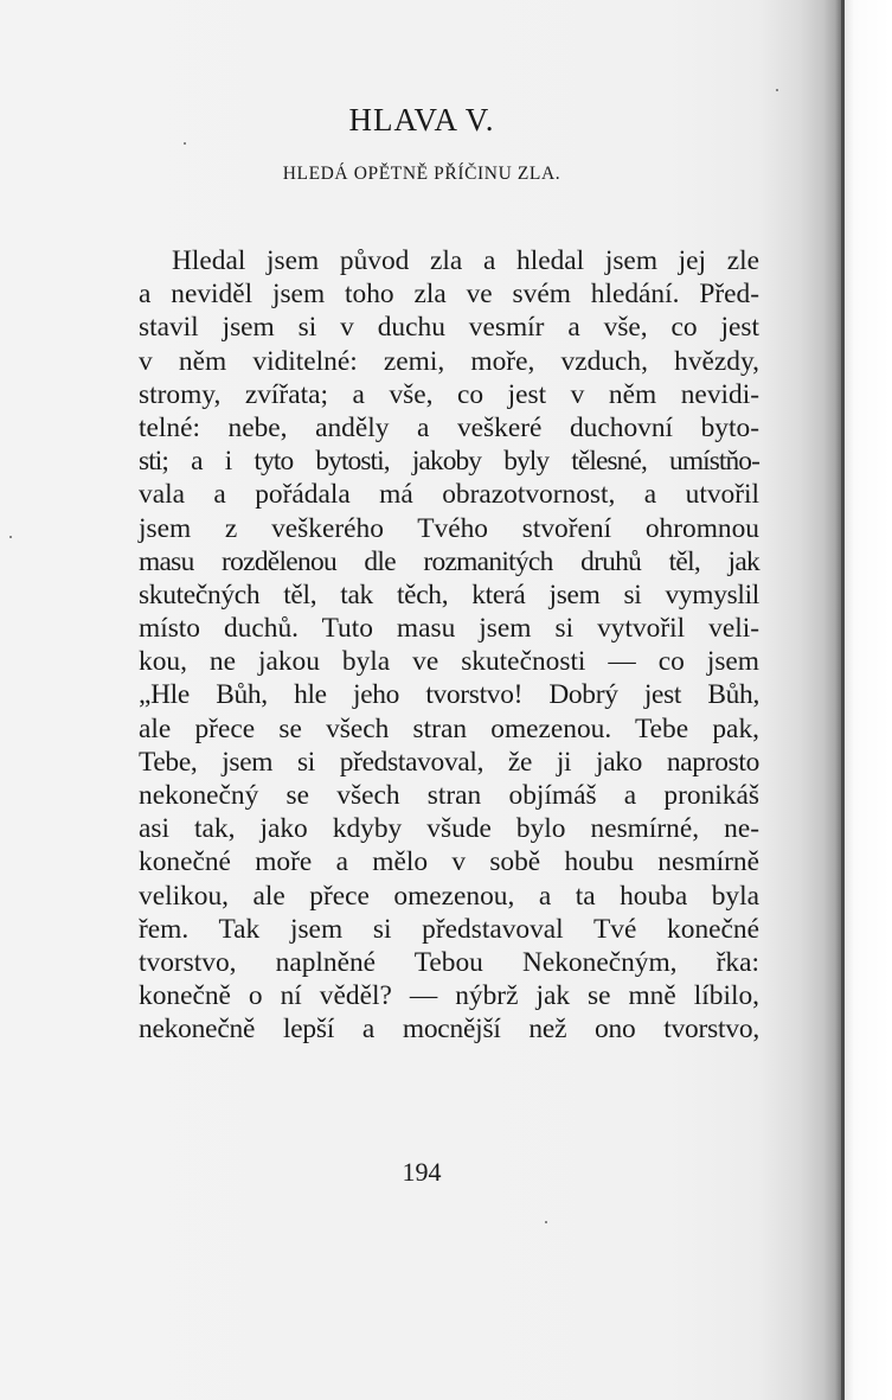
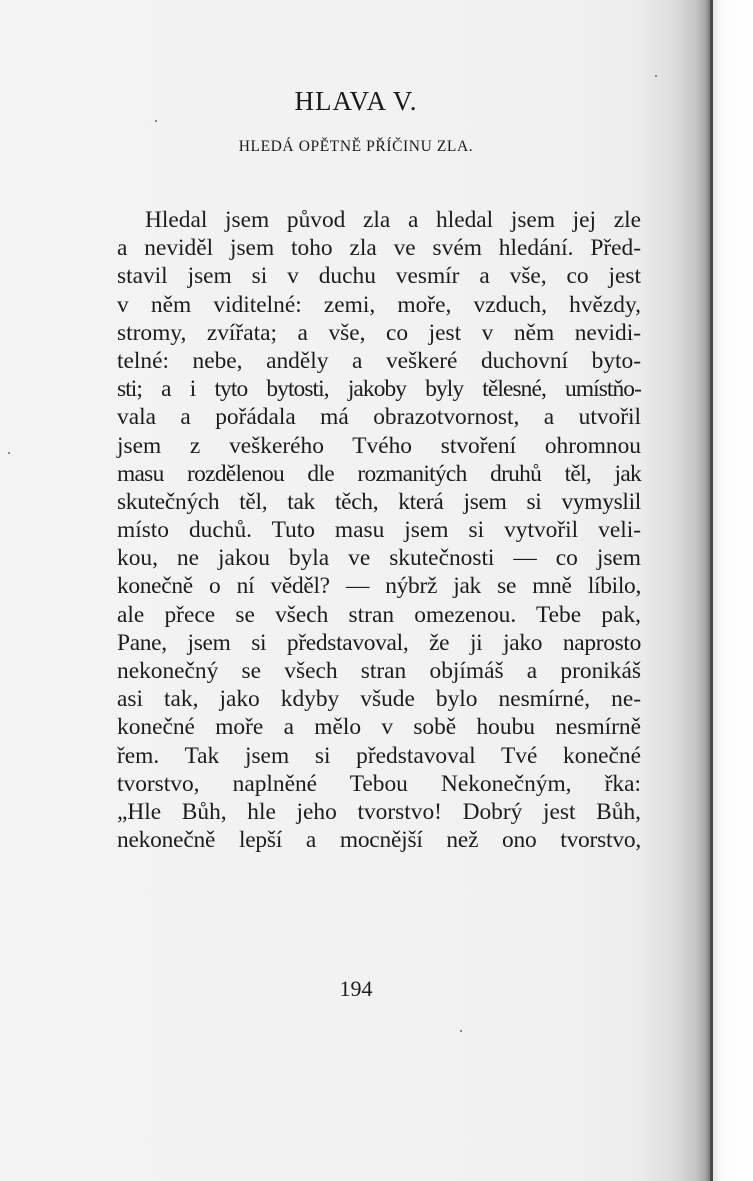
  HLAVA V.
  HLEDÁ OPĚTNĚ PŘÍČINU ZLA.
  Hledal jsem původ zla a hledal jsem jej zle
  a neviděl jsem toho zla ve svém hledání. Před-
  stavil jsem si v duchu vesmír a vše, co jest
  v něm viditelné: zemi, moře, vzduch, hvězdy,
  stromy, zvířata; a vše, co jest v něm nevidi-
  telné: nebe, anděly a veškeré duchovní byto-
  sti; a i tyto bytosti, jakoby byly tělesné, umístňo-
  vala a pořádala má obrazotvornost, a utvořil
  jsem z veškerého Tvého stvoření ohromnou
  masu rozdělenou dle rozmanitých druhů těl, jak
  skutečných těl, tak těch, která jsem si vymyslil
  místo duchů. Tuto masu jsem si vytvořil veli-
  kou, ne jakou byla ve skutečnosti — co jsem
- „Hle Bůh, hle jeho tvorstvo! Dobrý jest Bůh,
+ konečně o ní věděl? — nýbrž jak se mně líbilo,
  ale přece se všech stran omezenou. Tebe pak,
- Tebe, jsem si představoval, že ji jako naprosto
+ Pane, jsem si představoval, že ji jako naprosto
  nekonečný se všech stran objímáš a pronikáš
  asi tak, jako kdyby všude bylo nesmírné, ne-
  konečné moře a mělo v sobě houbu nesmírně
- velikou, ale přece omezenou, a ta houba byla
  řem. Tak jsem si představoval Tvé konečné
  tvorstvo, naplněné Tebou Nekonečným, řka:
- konečně o ní věděl? — nýbrž jak se mně líbilo,
+ „Hle Bůh, hle jeho tvorstvo! Dobrý jest Bůh,
  nekonečně lepší a mocnější než ono tvorstvo,
  194
